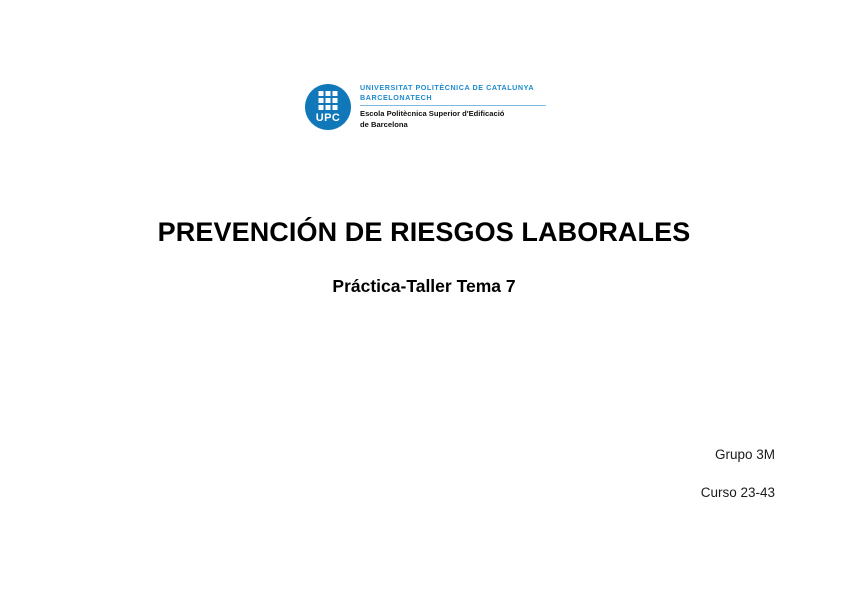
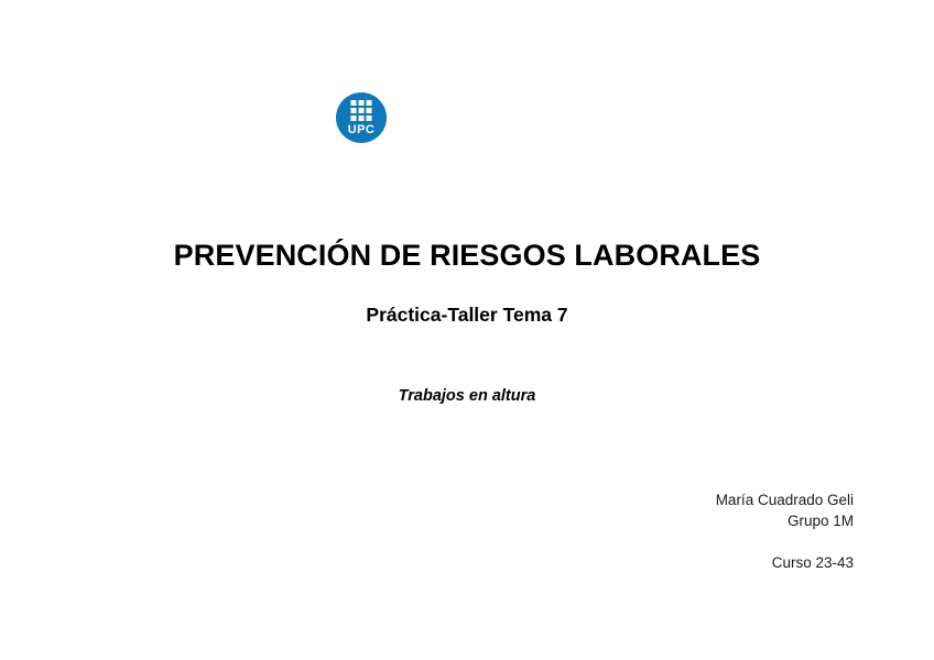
  UPC
- UNIVERSITAT POLITÈCNICA DE CATALUNYA
- BARCELONATECH
- Escola Politècnica Superior d'Edificació
- de Barcelona
  PREVENCIÓN DE RIESGOS LABORALES
  Práctica-Taller Tema 7
+ Trabajos en altura
+ María Cuadrado Geli
- Grupo 3M
+ Grupo 1M
  Curso 23-43
